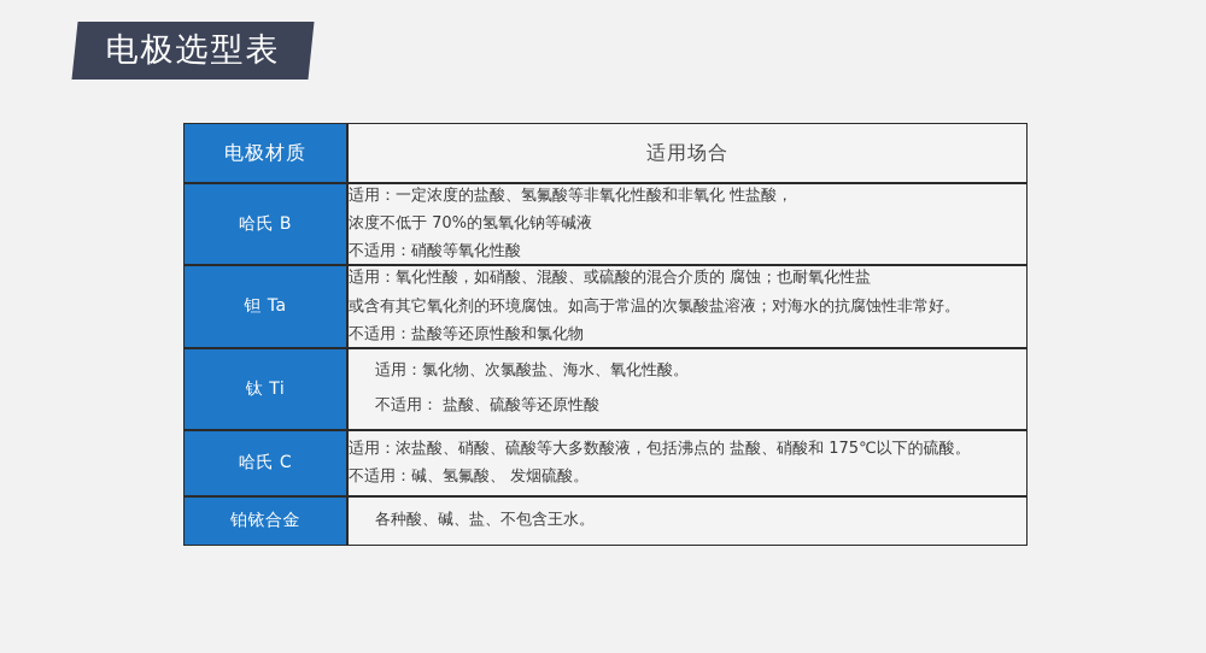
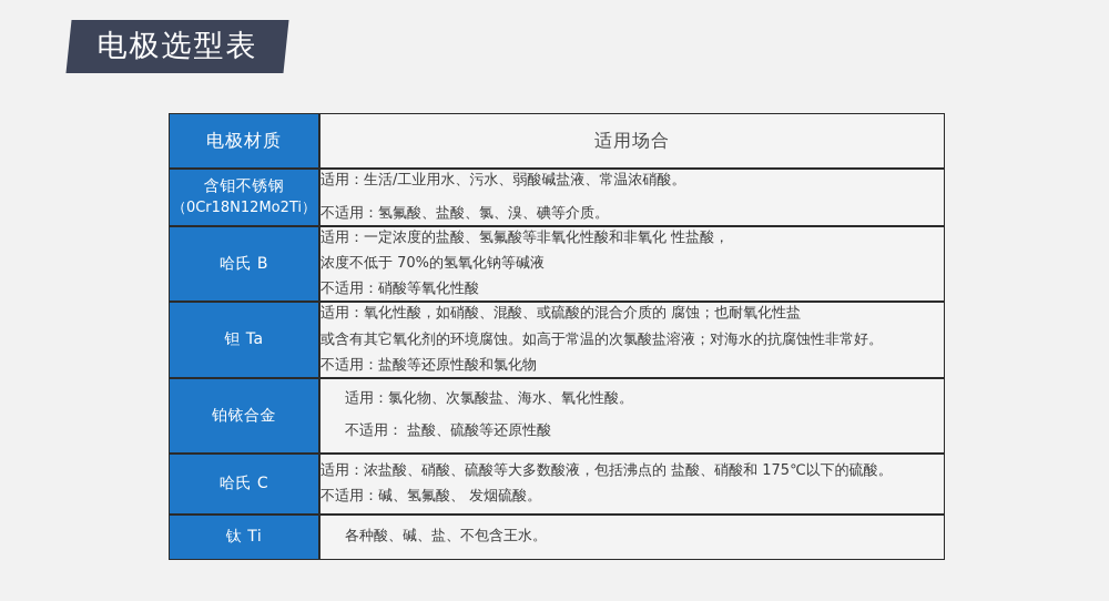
  电极选型表
  电极材质	适用场合
+ 含钼不锈钢 （0Cr18N12Mo2Ti）	适用：生活/工业用水、污水、弱酸碱盐液、常温浓硝酸。 不适用：氢氟酸、盐酸、氯、溴、碘等介质。
  哈氏 B	适用：一定浓度的盐酸、氢氟酸等非氧化性酸和非氧化 性盐酸， 浓度不低于 70%的氢氧化钠等碱液 不适用：硝酸等氧化性酸
  钽 Ta	适用：氧化性酸，如硝酸、混酸、或硫酸的混合介质的 腐蚀；也耐氧化性盐 或含有其它氧化剂的环境腐蚀。如高于常温的次氯酸盐溶液；对海水的抗腐蚀性非常好。 不适用：盐酸等还原性酸和氯化物
- 钛 Ti	适用：氯化物、次氯酸盐、海水、氧化性酸。 不适用： 盐酸、硫酸等还原性酸
+ 铂铱合金	适用：氯化物、次氯酸盐、海水、氧化性酸。 不适用： 盐酸、硫酸等还原性酸
  哈氏 C	适用：浓盐酸、硝酸、硫酸等大多数酸液，包括沸点的 盐酸、硝酸和 175℃以下的硫酸。 不适用：碱、氢氟酸、 发烟硫酸。
- 铂铱合金	各种酸、碱、盐、不包含王水。
+ 钛 Ti	各种酸、碱、盐、不包含王水。
